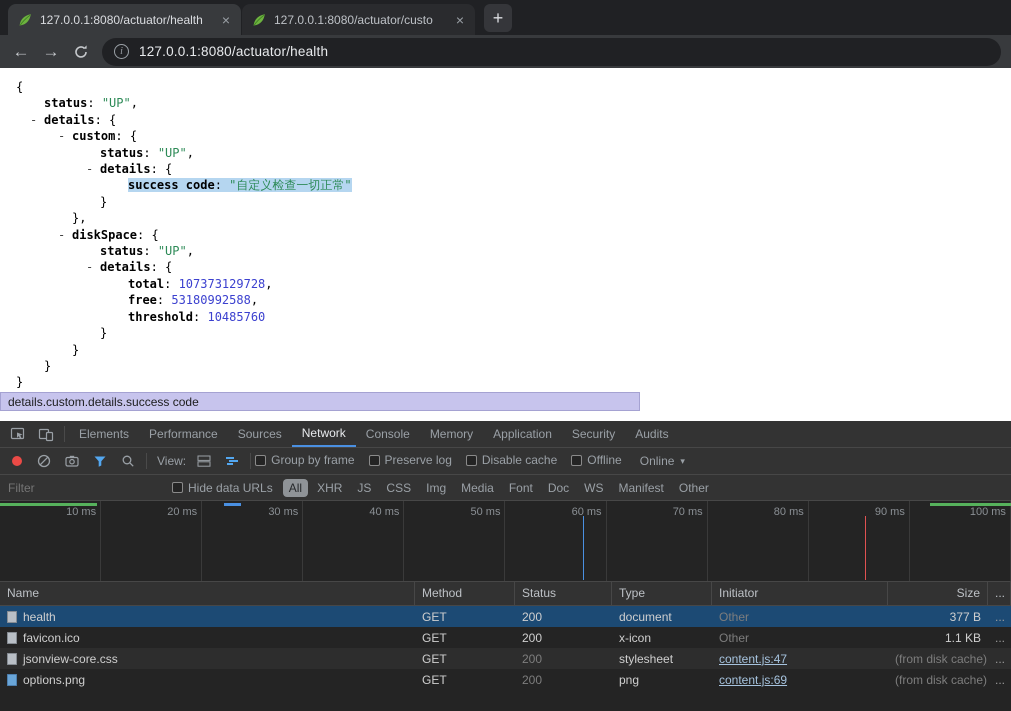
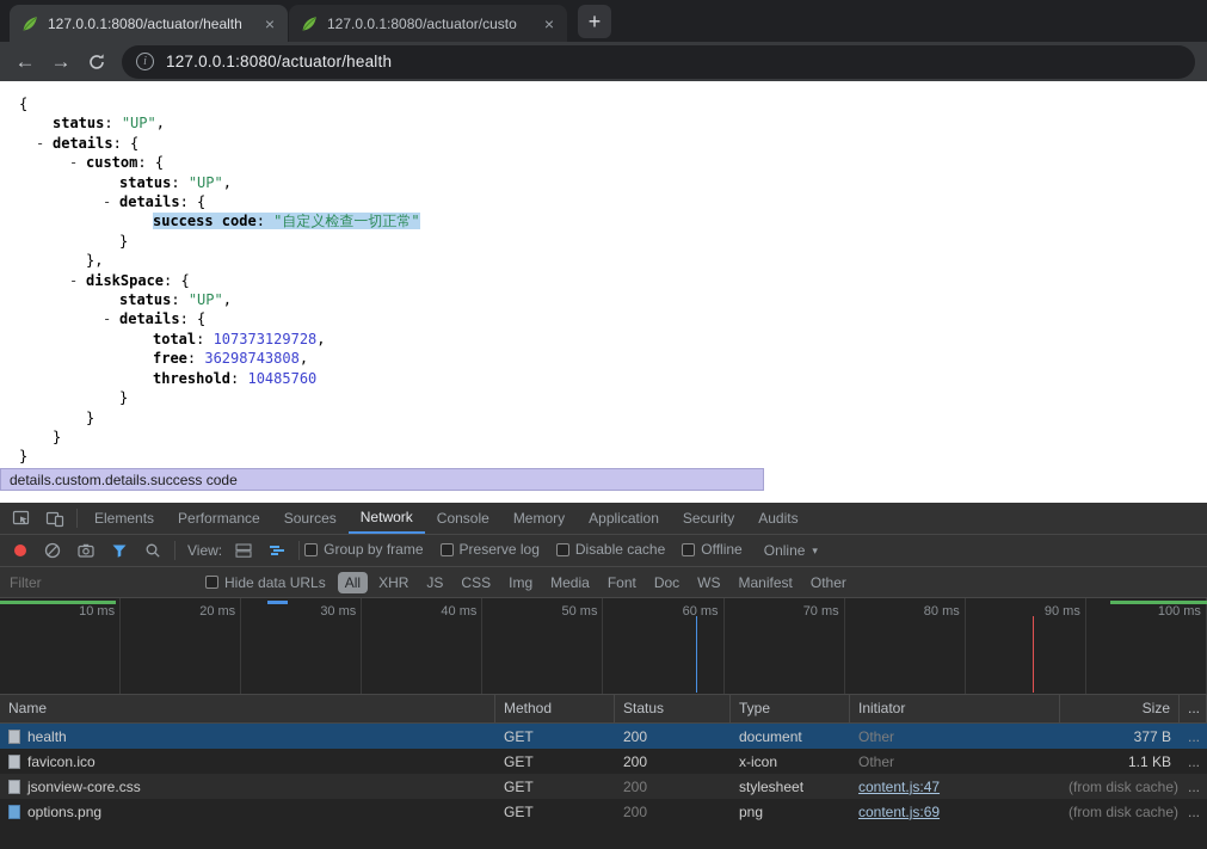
  127.0.0.1:8080/actuator/health
  ×
  127.0.0.1:8080/actuator/custo
  ×
  +
  ←
  →
  i
  127.0.0.1:8080/actuator/health
  {
  status: "UP",
  - details: {
  - custom: {
  status: "UP",
  - details: {
  success code: "自定义检查一切正常"
  }
  },
  - diskSpace: {
  status: "UP",
  - details: {
  total: 107373129728,
- free: 53180992588,
+ free: 36298743808,
  threshold: 10485760
  }
  }
  }
  }
  details.custom.details.success code
  Elements
  Performance
  Sources
  Network
  Console
  Memory
  Application
  Security
  Audits
  View:
  Group by frame
  Preserve log
  Disable cache
  Offline
  Online
  ▾
  Filter
  Hide data URLs
  All
  XHR
  JS
  CSS
  Img
  Media
  Font
  Doc
  WS
  Manifest
  Other
  10 ms
  20 ms
  30 ms
  40 ms
  50 ms
  60 ms
  70 ms
  80 ms
  90 ms
  100 ms
  Name
  Method
  Status
  Type
  Initiator
  Size
  ...
  health
  GET
  200
  document
  Other
  377 B
  ...
  favicon.ico
  GET
  200
  x-icon
  Other
  1.1 KB
  ...
  jsonview-core.css
  GET
  200
  stylesheet
  content.js:47
  (from disk cache)
  ...
  options.png
  GET
  200
  png
  content.js:69
  (from disk cache)
  ...
